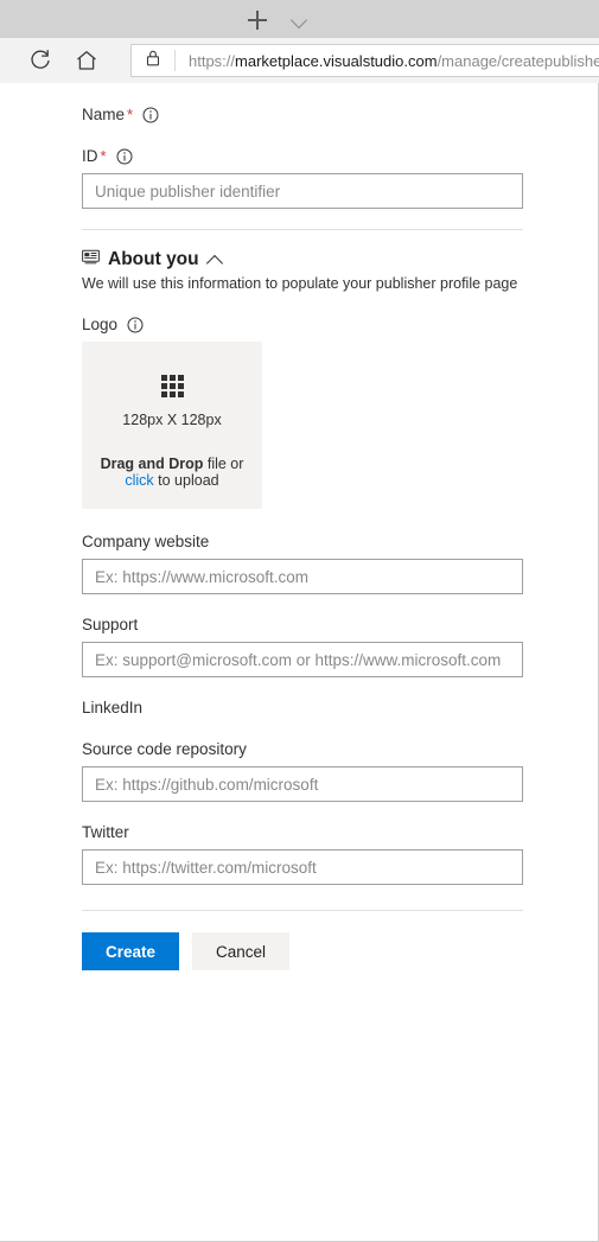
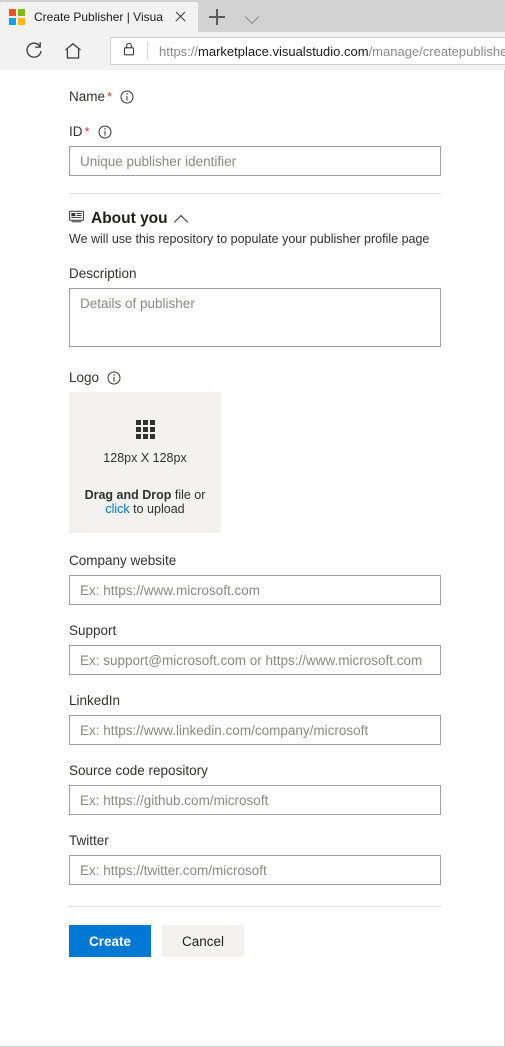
+ Create Publisher | Visua
  https://marketplace.visualstudio.com/manage/createpublishe
  Name
  *
  ID
  *
  Unique publisher identifier
  About you
- We will use this information to populate your publisher profile page
+ We will use this repository to populate your publisher profile page
+ Description
+ Details of publisher
  Logo
  128px X 128px
  Drag and Drop file or
  click to upload
  Company website
  Ex: https://www.microsoft.com
  Support
  Ex: support@microsoft.com or https://www.microsoft.com
  LinkedIn
+ Ex: https://www.linkedin.com/company/microsoft
  Source code repository
  Ex: https://github.com/microsoft
  Twitter
  Ex: https://twitter.com/microsoft
  Create
  Cancel
